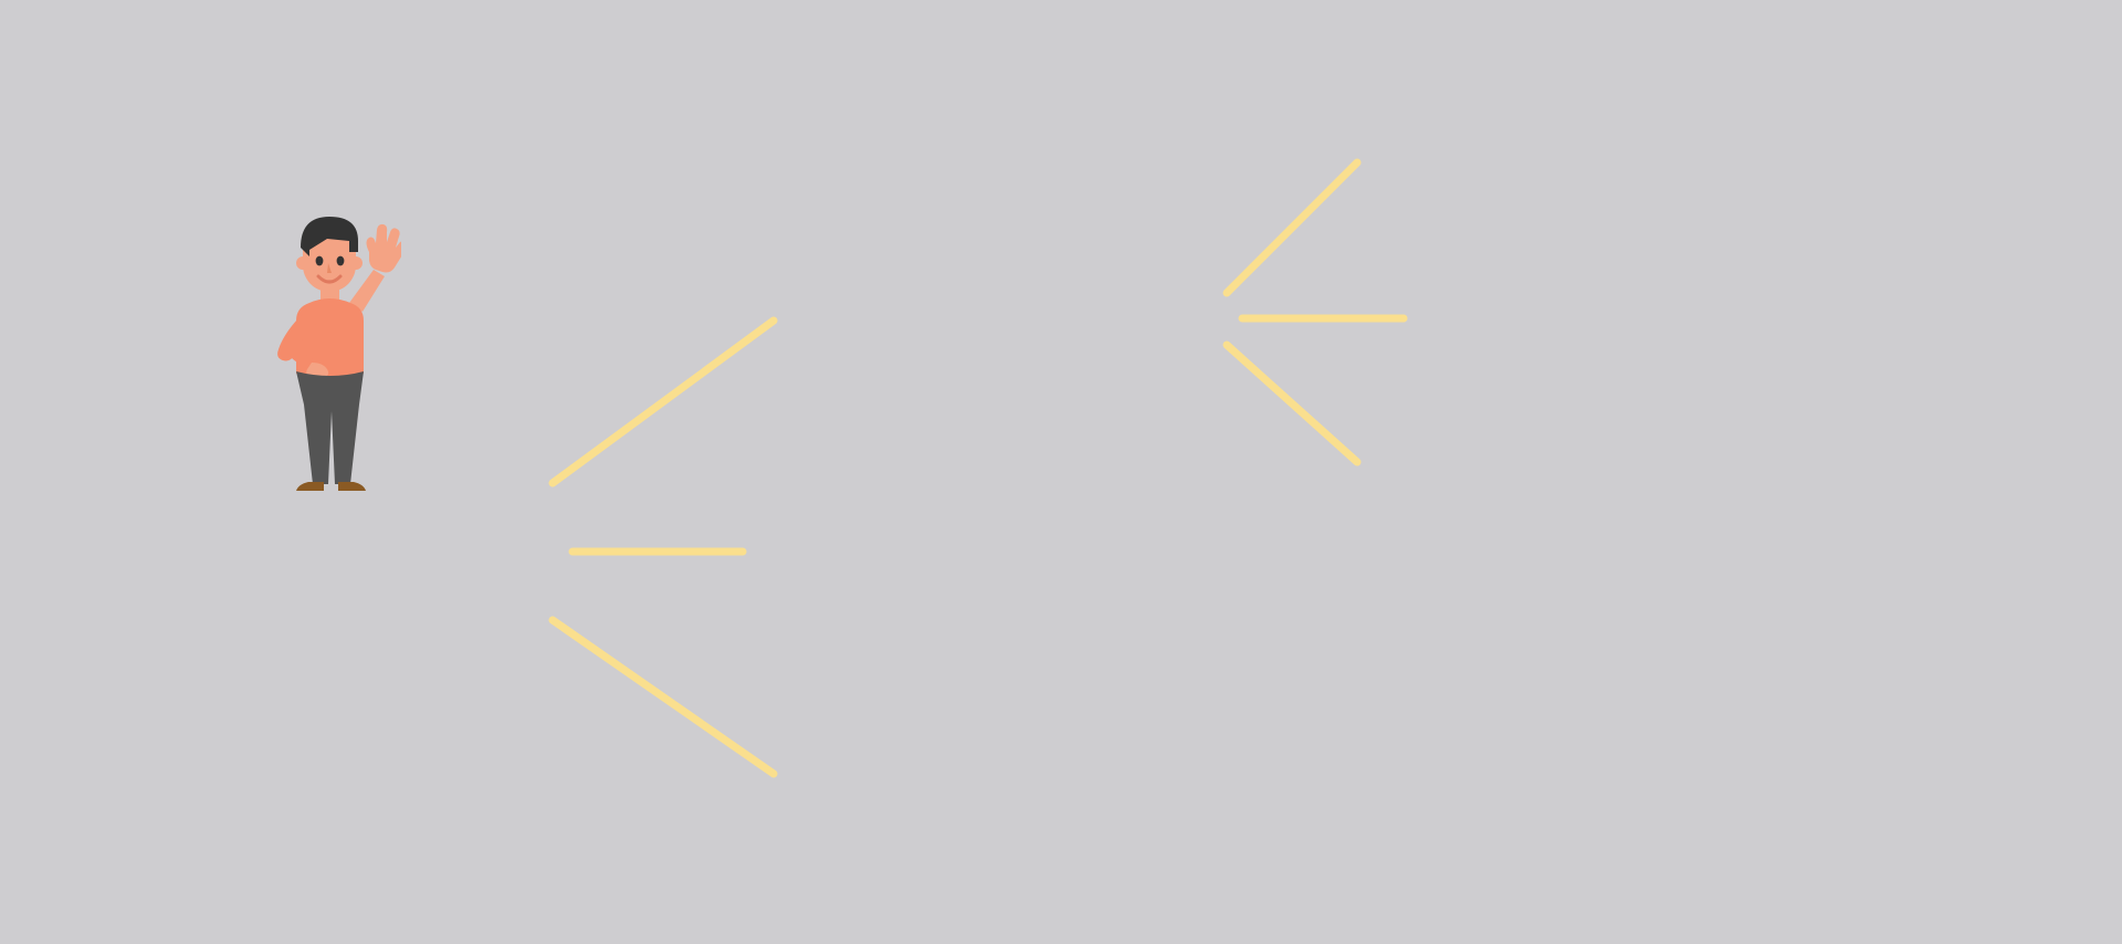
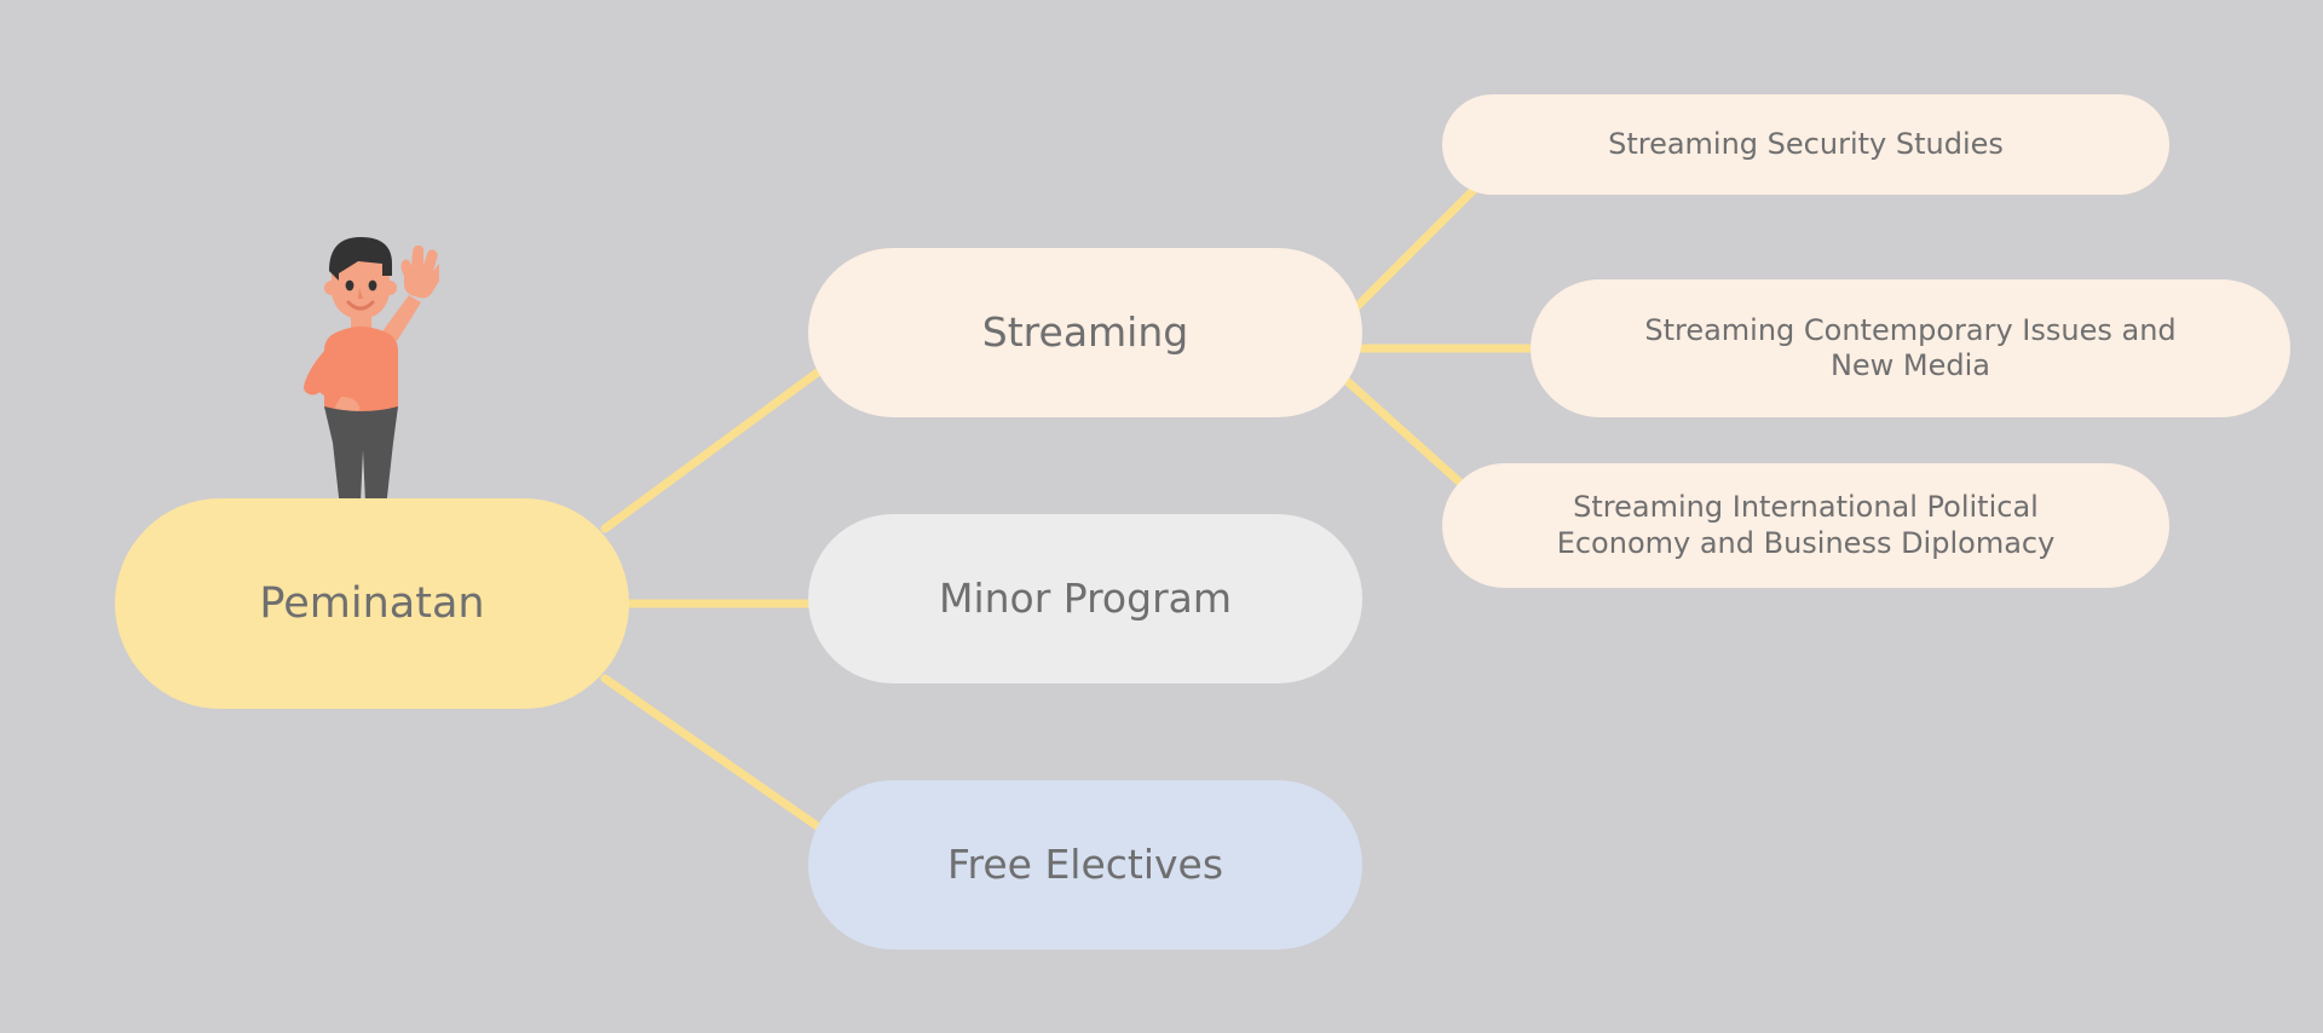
+ Peminatan
+ Streaming
+ Minor Program
+ Free Electives
+ Streaming Security Studies
+ Streaming Contemporary Issues and
+ New Media
+ Streaming International Political
+ Economy and Business Diplomacy
